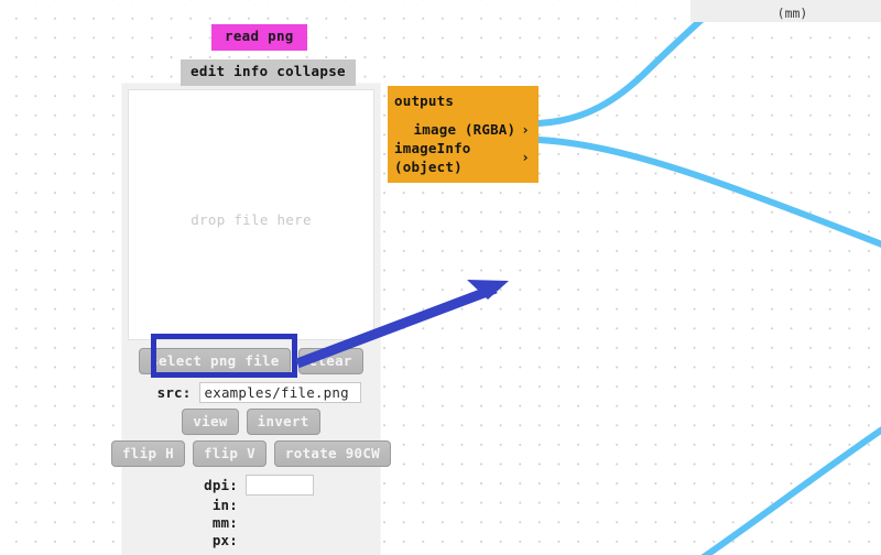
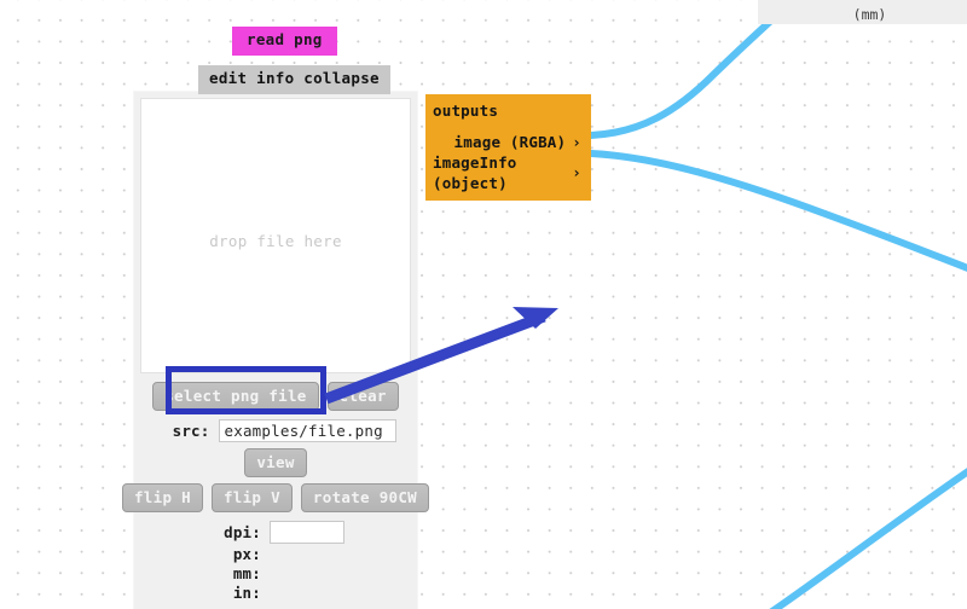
  (mm)
  read png
  edit info collapse
  drop file here
  select png file
  lear
  src:
  examples/file.png
  view
- invert
  flip H
  flip V
  rotate 90CW
  dpi:
- in:
+ px:
  mm:
- px:
+ in:
  outputs
  image (RGBA)
  ›
  imageInfo (object)
  ›
